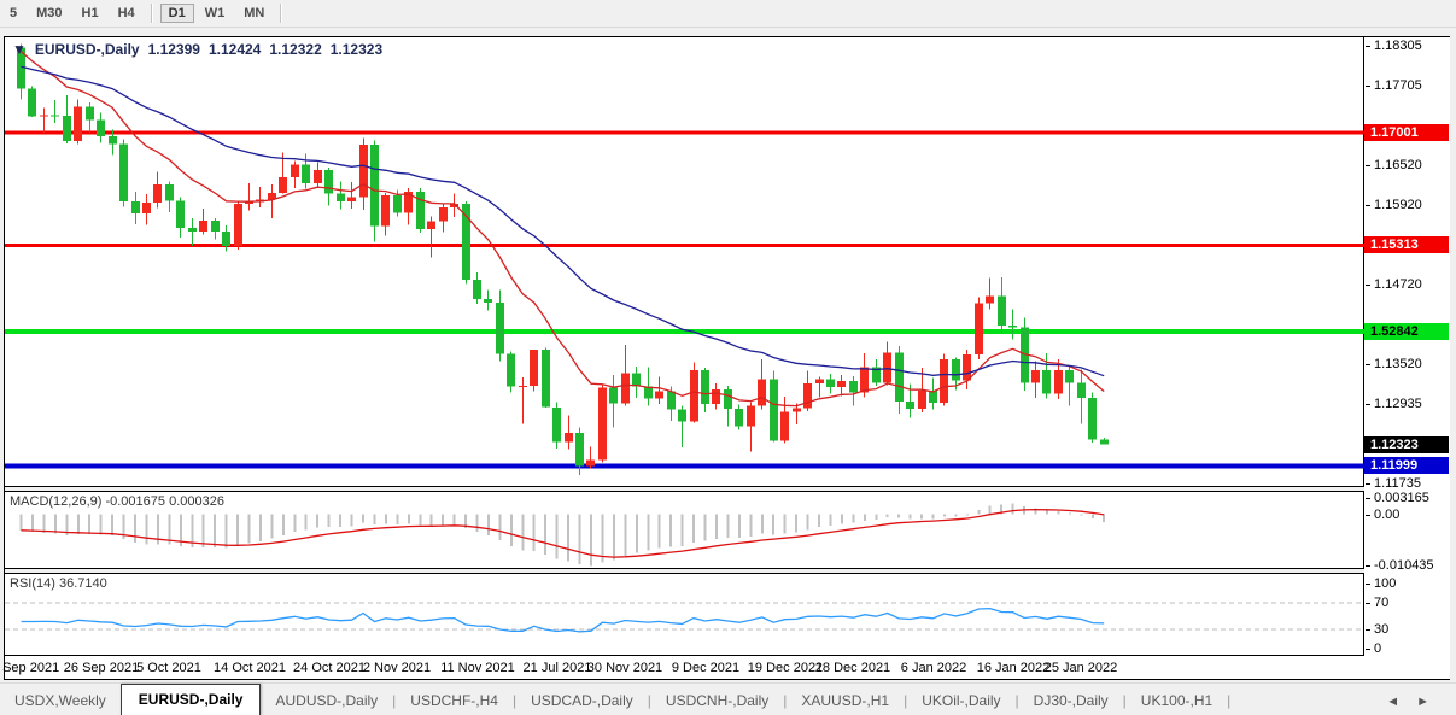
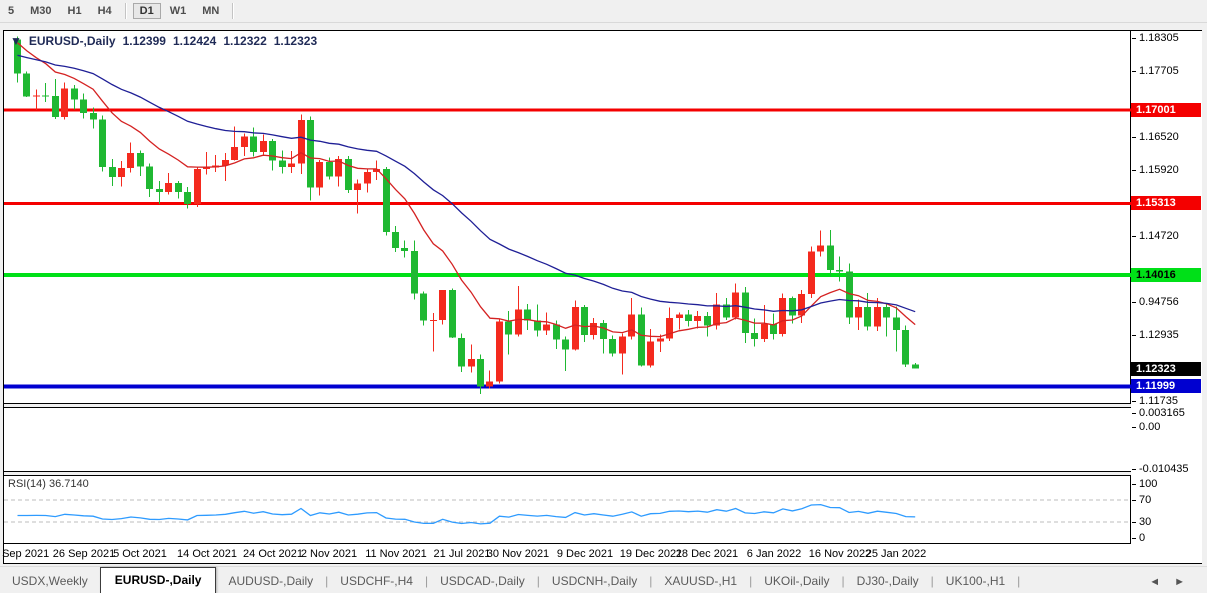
  5
  M30
  H1
  H4
  D1
  W1
  MN
  ▼
  EURUSD-,Daily
  1.12399
  1.12424
  1.12322
  1.12323
- MACD(12,26,9) -0.001675 0.000326
  RSI(14) 36.7140
  Sep 2021
  26 Sep 2021
  5 Oct 2021
  14 Oct 2021
  24 Oct 2021
  2 Nov 2021
  11 Nov 2021
  21 Jul 2021
  30 Nov 2021
  9 Dec 2021
  19 Dec 2021
  28 Dec 2021
  6 Jan 2022
- 16 Jan 2022
+ 16 Nov 2022
  25 Jan 2022
  1.18305
  1.17705
  1.16520
  1.15920
  1.14720
- 1.13520
+ 0.94756
  1.12935
  1.11735
  1.17001
  1.15313
- 1.52842
+ 1.14016
  1.11999
  1.12323
  0.003165
  0.00
  -0.010435
  100
  70
  30
  0
  USDX,Weekly
  EURUSD-,Daily
  AUDUSD-,Daily
  |
  USDCHF-,H4
  |
  USDCAD-,Daily
  |
  USDCNH-,Daily
  |
  XAUUSD-,H1
  |
  UKOil-,Daily
  |
  DJ30-,Daily
  |
  UK100-,H1
  |
  ◄
  ►
